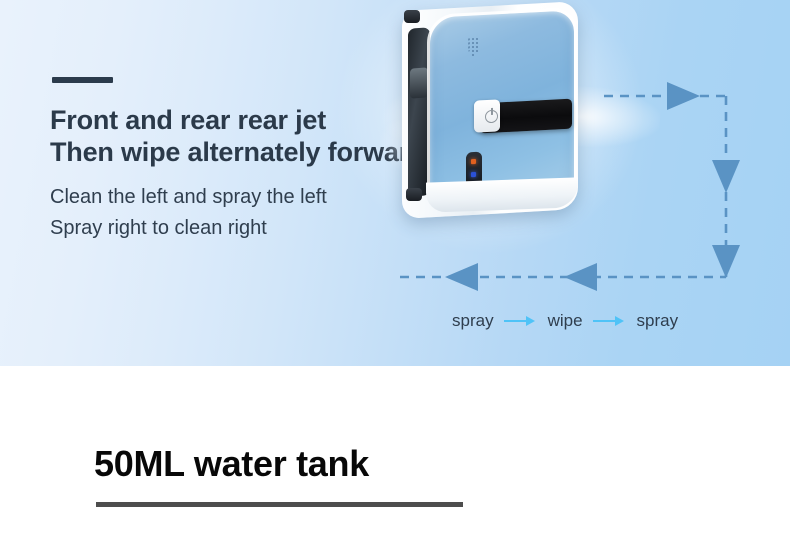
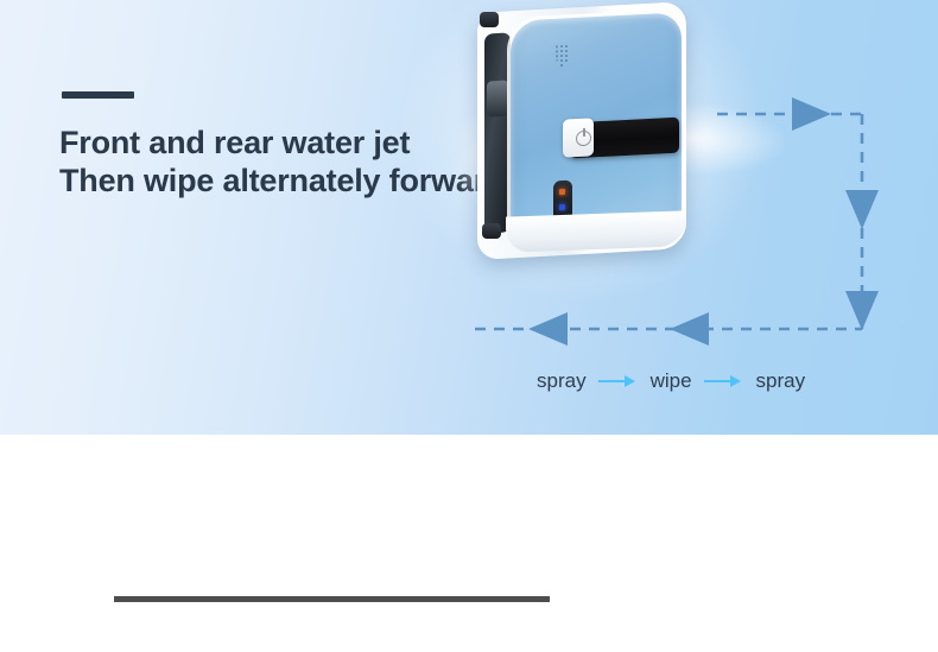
- Front and rear rear jet
+ Front and rear water jet
  Then wipe alternately forw
- Clean the left and spray the left
- Spray right to clean right
  spray
  wipe
  spray
- 50ML water tank
